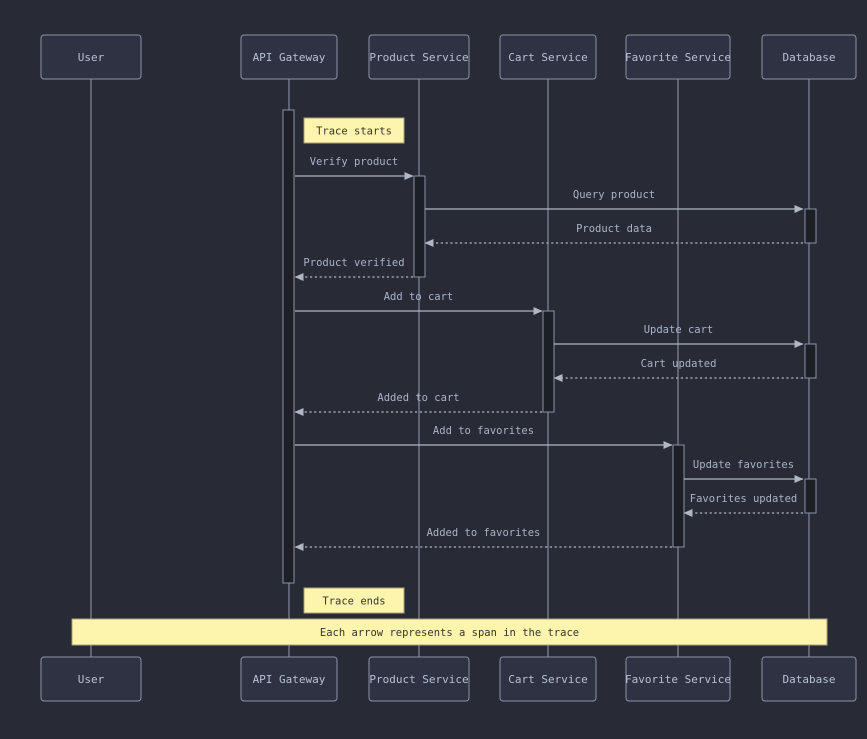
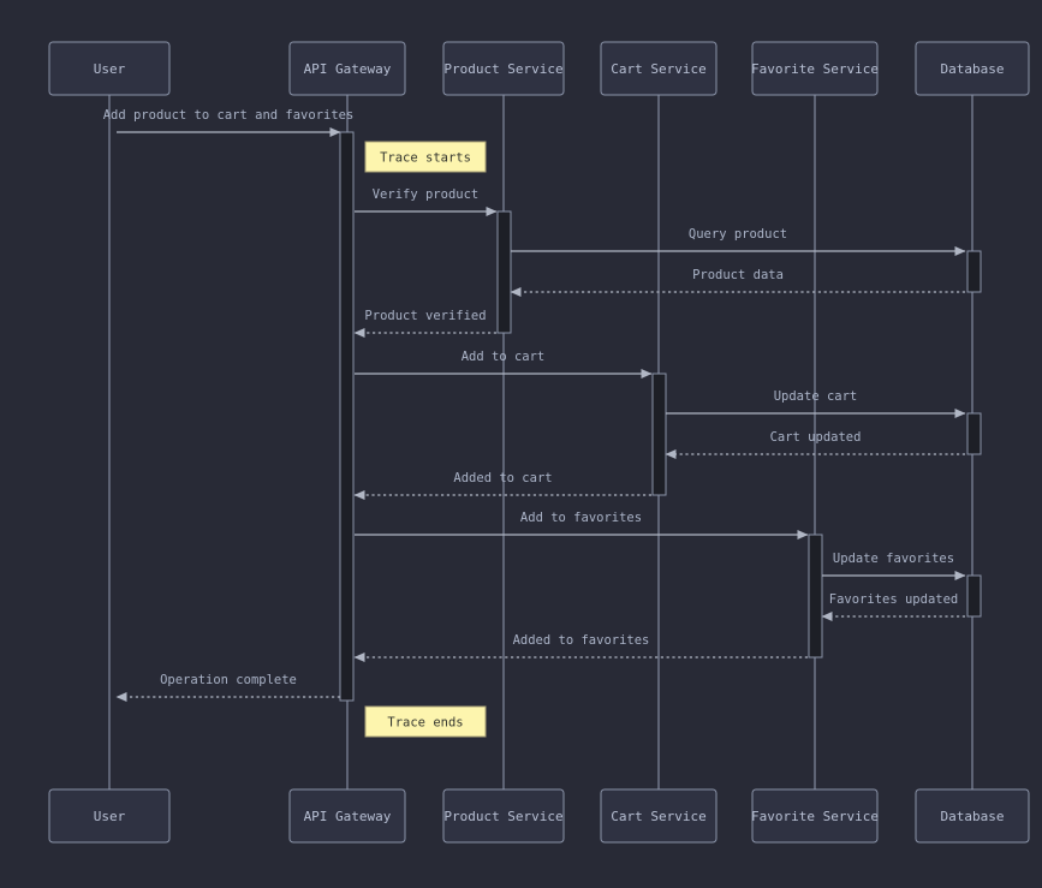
+ Add product to cart and favorites
  Verify product
  Query product
  Product data
  Product verified
  Add to cart
  Update cart
  Cart updated
  Added to cart
  Add to favorites
  Update favorites
  Favorites updated
  Added to favorites
+ Operation complete
  User
  API Gateway
  Product Service
  Cart Service
  Favorite Service
  Database
  User
  API Gateway
  Product Service
  Cart Service
  Favorite Service
  Database
  Trace starts
  Trace ends
- Each arrow represents a span in the trace
